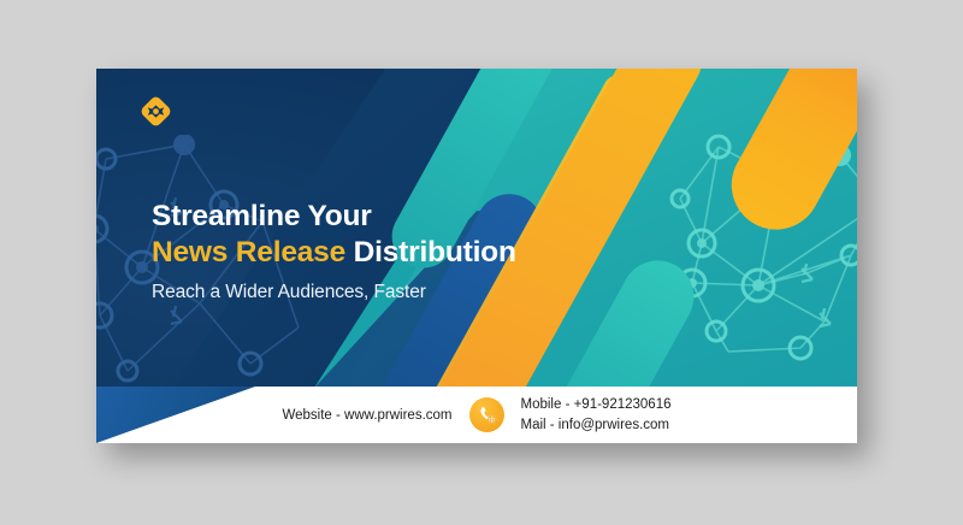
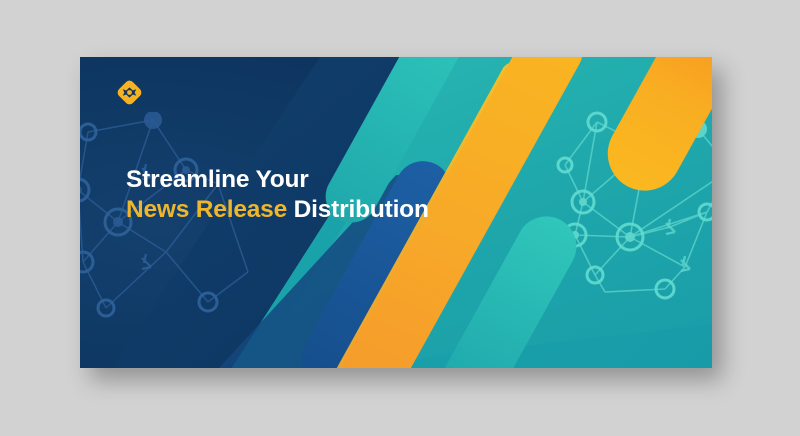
  Streamline Your
  News Release Distribution
- Reach a Wider Audiences, Faster
- Website - www.prwires.com
- Mobile - +91-921230616
- Mail - info@prwires.com
